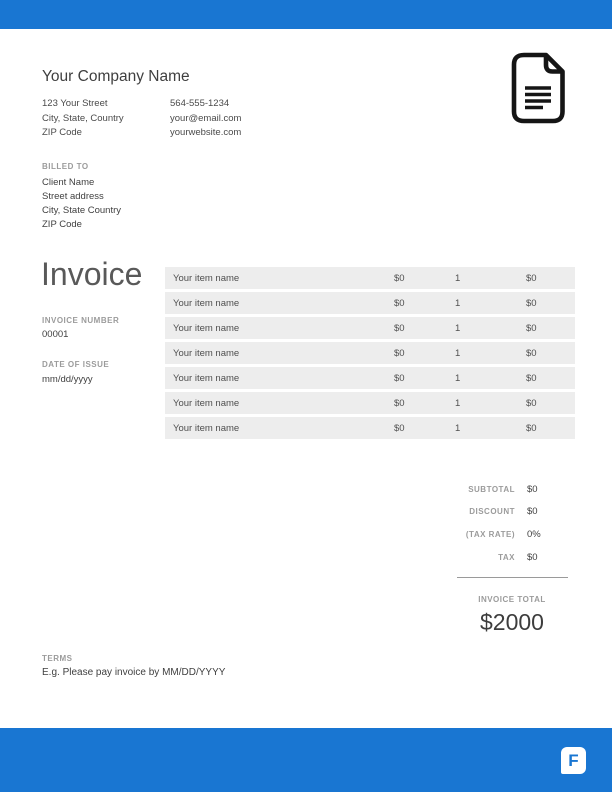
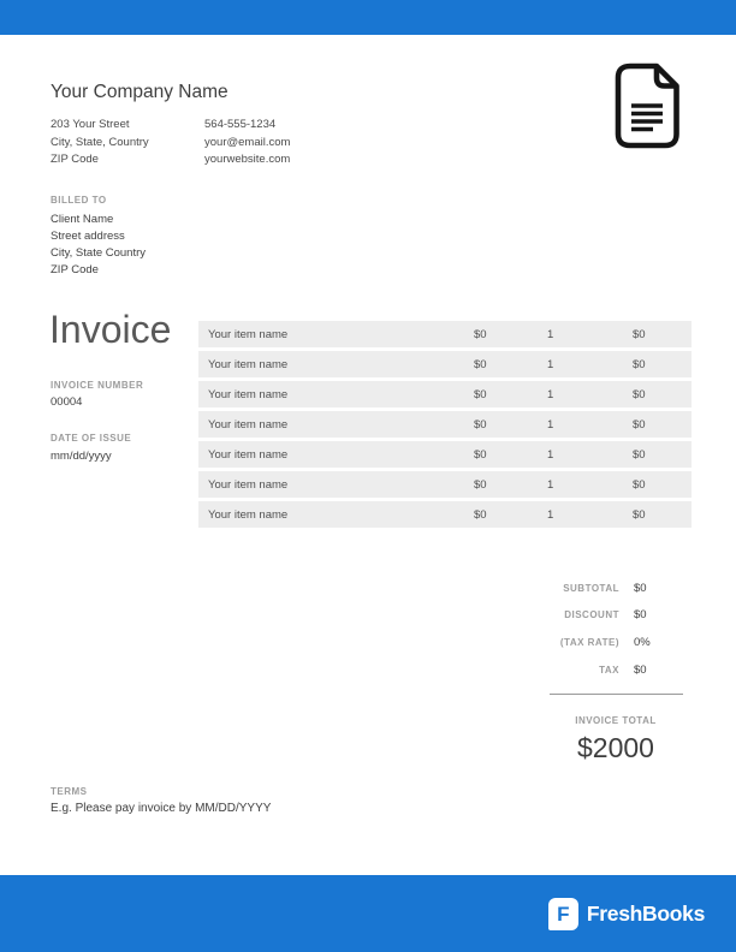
  Your Company Name
- 123 Your Street
+ 203 Your Street
  City, State, Country
  ZIP Code
  564-555-1234
  your@email.com
  yourwebsite.com
  BILLED TO
  Client Name
  Street address
  City, State Country
  ZIP Code
  Invoice
  INVOICE NUMBER
- 00001
+ 00004
  DATE OF ISSUE
  mm/dd/yyyy
  Your item name
  $0
  1
  $0
  Your item name
  $0
  1
  $0
  Your item name
  $0
  1
  $0
  Your item name
  $0
  1
  $0
  Your item name
  $0
  1
  $0
  Your item name
  $0
  1
  $0
  Your item name
  $0
  1
  $0
  SUBTOTAL
  $0
  DISCOUNT
  $0
  (TAX RATE)
  0%
  TAX
  $0
  INVOICE TOTAL
  $2000
  TERMS
  E.g. Please pay invoice by MM/DD/YYYY
  F
+ FreshBooks
